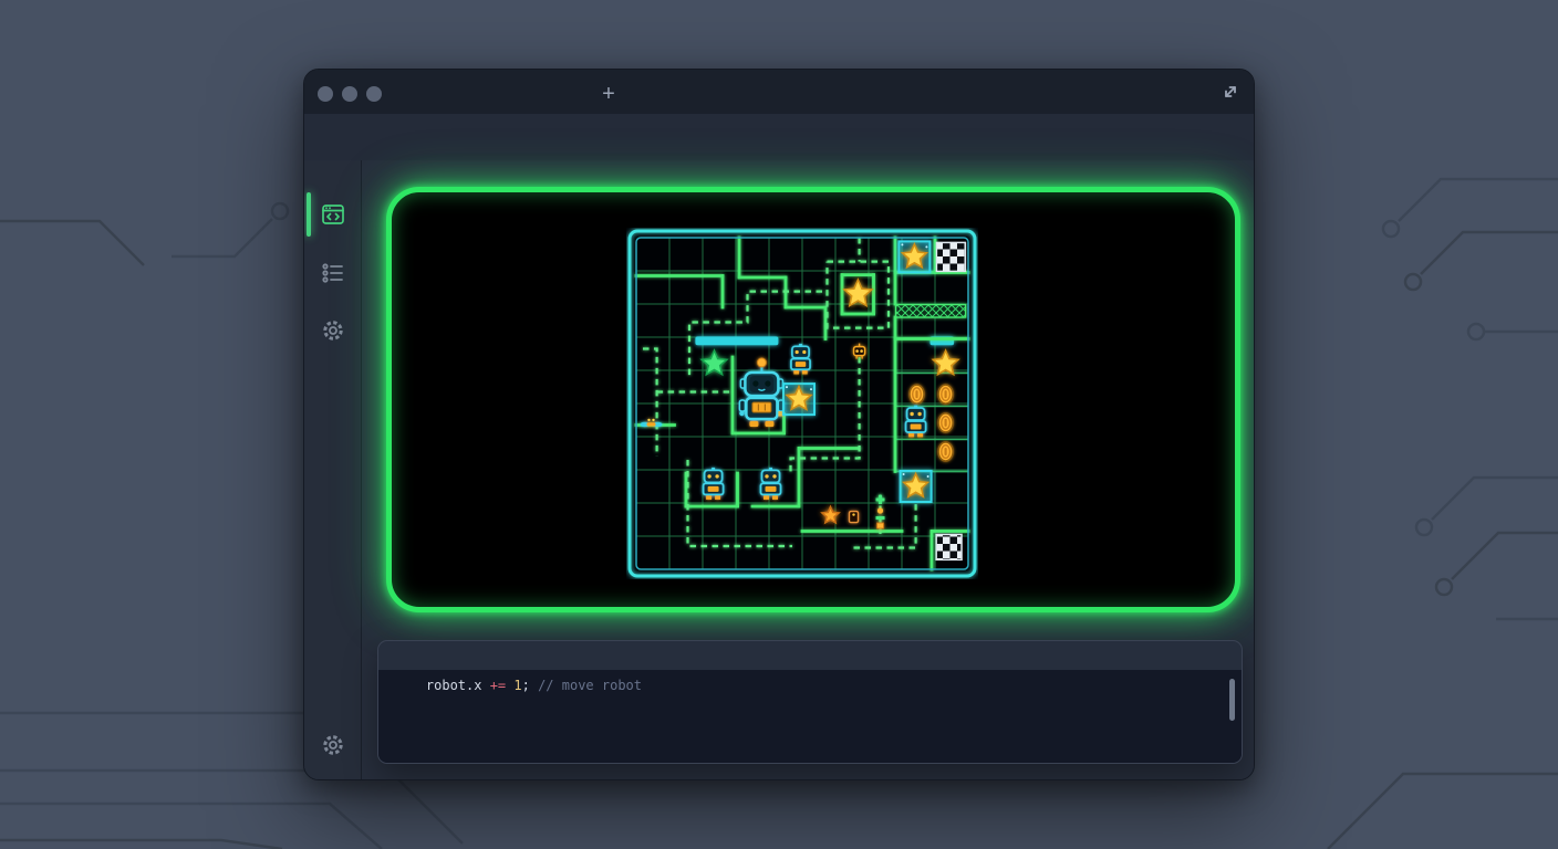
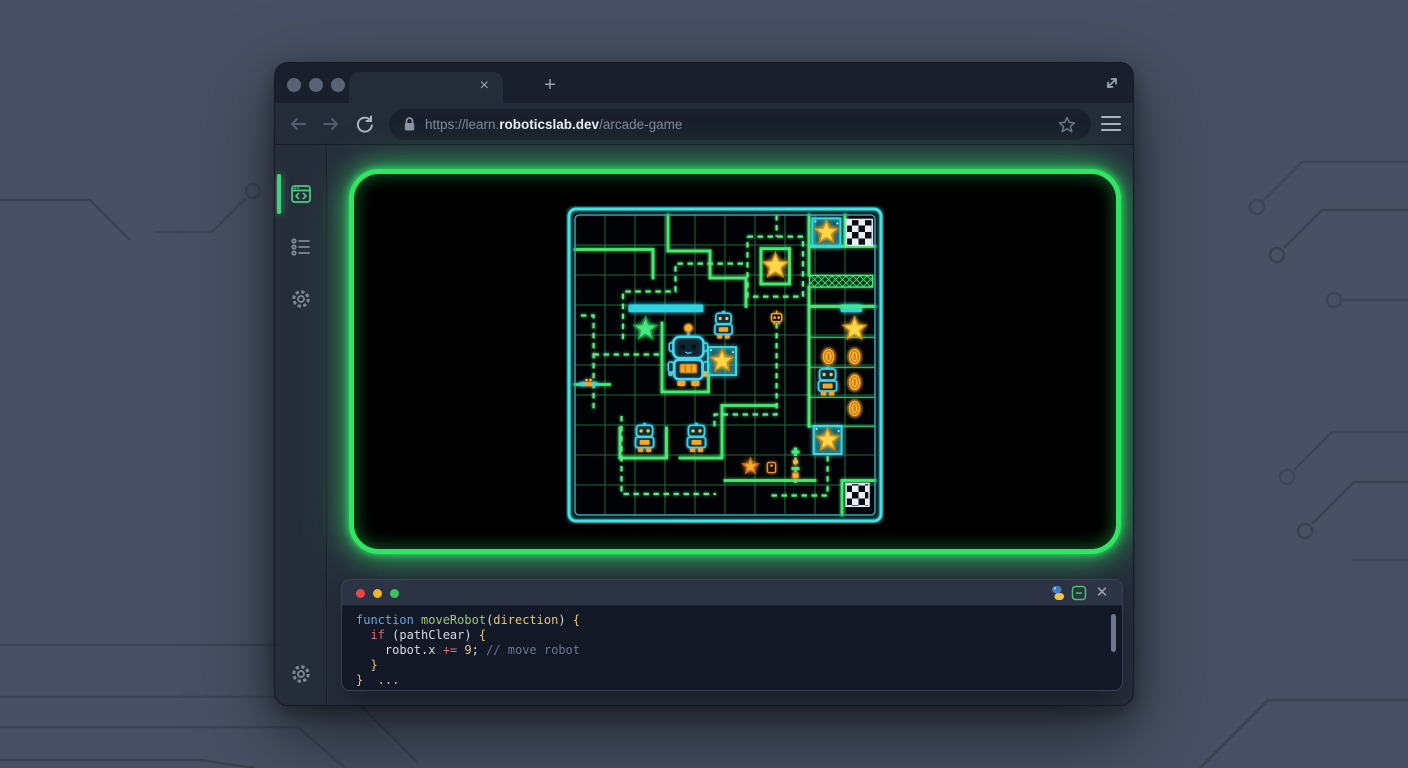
+ ×
  +
+ https://learn.roboticslab.dev/arcade-game
+ ✕
+ function moveRobot(direction) {
+ if (pathClear) {
- robot.x += 1; // move robot
+ robot.x += 9; // move robot
+ }
+ } ...
